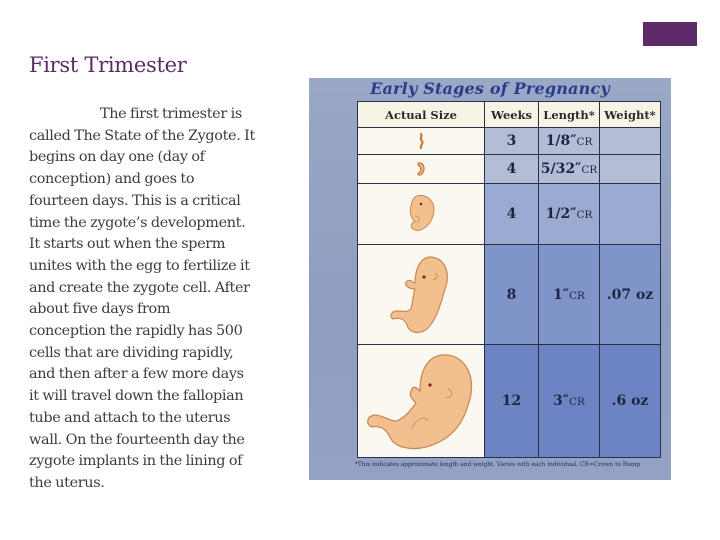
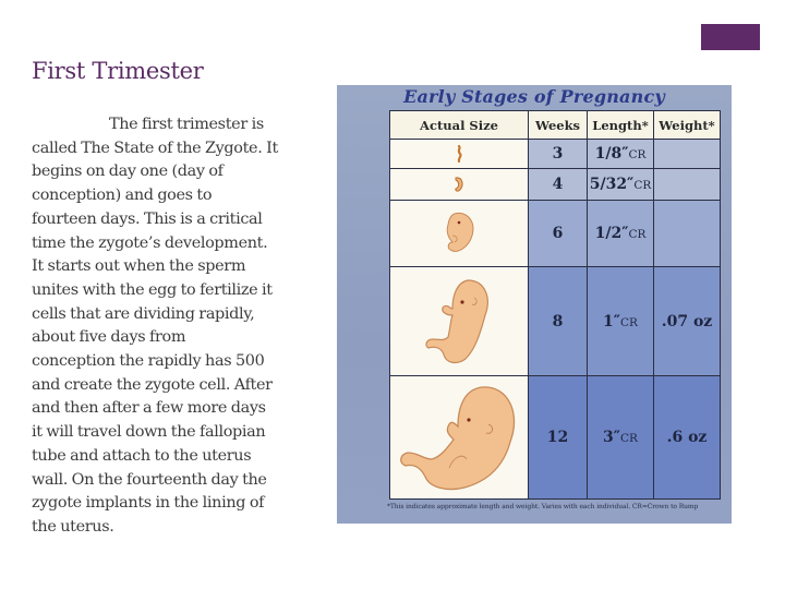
  First Trimester
  The first trimester is
  called The State of the Zygote. It
  begins on day one (day of
  conception) and goes to
  fourteen days. This is a critical
  time the zygote’s development.
  It starts out when the sperm
  unites with the egg to fertilize it
- and create the zygote cell. After
+ cells that are dividing rapidly,
  about five days from
  conception the rapidly has 500
- cells that are dividing rapidly,
+ and create the zygote cell. After
  and then after a few more days
  it will travel down the fallopian
  tube and attach to the uterus
  wall. On the fourteenth day the
  zygote implants in the lining of
  the uterus.
  Early Stages of Pregnancy
  Actual Size	Weeks	Length*	Weight*
  	3	1/8″CR
  	4	5/32″CR
- 	4	1/2″CR
+ 	6	1/2″CR
  	8	1″CR	.07 oz
  	12	3″CR	.6 oz
